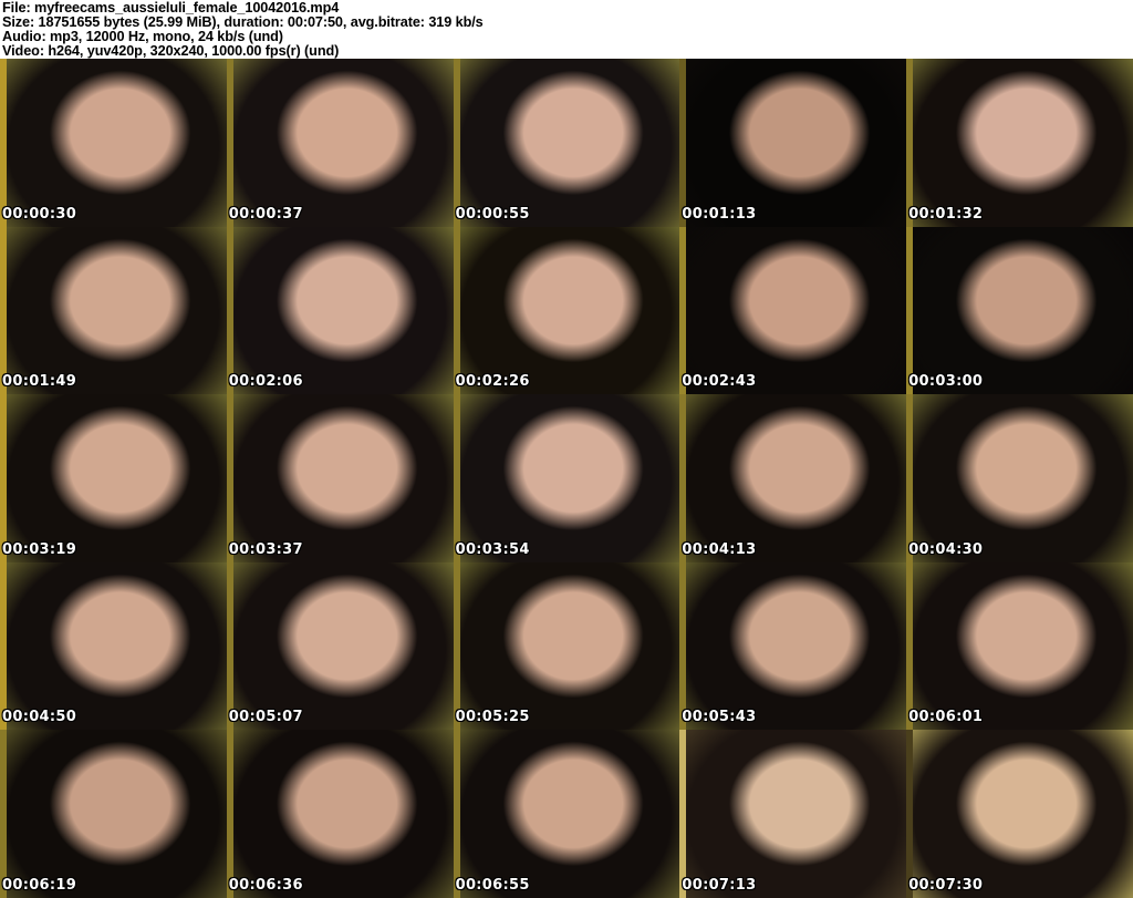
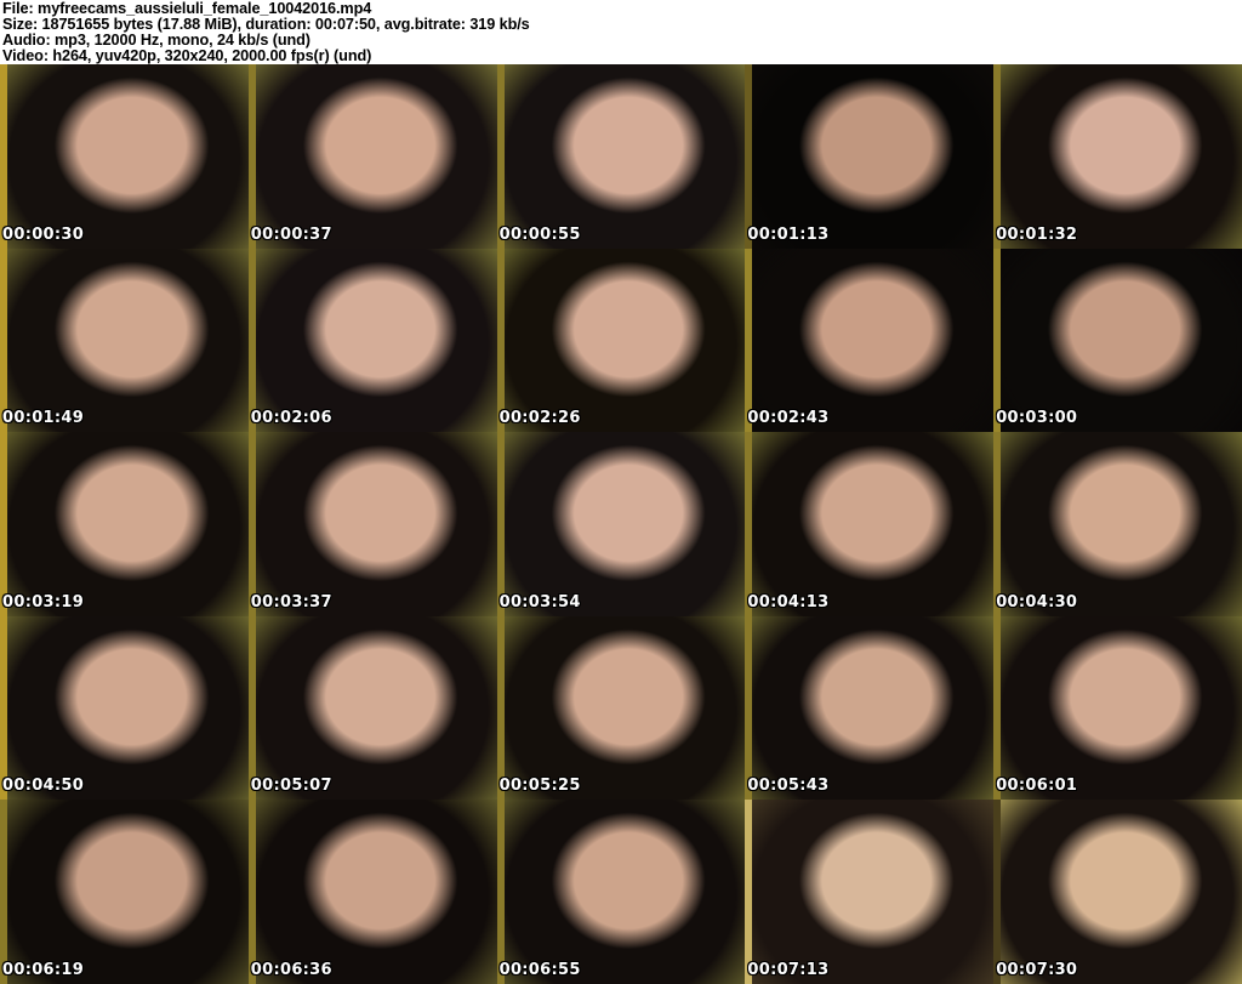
  File: myfreecams_aussieluli_female_10042016.mp4
- Size: 18751655 bytes (25.99 MiB), duration: 00:07:50, avg.bitrate: 319 kb/s
+ Size: 18751655 bytes (17.88 MiB), duration: 00:07:50, avg.bitrate: 319 kb/s
  Audio: mp3, 12000 Hz, mono, 24 kb/s (und)
- Video: h264, yuv420p, 320x240, 1000.00 fps(r) (und)
+ Video: h264, yuv420p, 320x240, 2000.00 fps(r) (und)
  00:00:30
  00:00:37
  00:00:55
  00:01:13
  00:01:32
  00:01:49
  00:02:06
  00:02:26
  00:02:43
  00:03:00
  00:03:19
  00:03:37
  00:03:54
  00:04:13
  00:04:30
  00:04:50
  00:05:07
  00:05:25
  00:05:43
  00:06:01
  00:06:19
  00:06:36
  00:06:55
  00:07:13
  00:07:30
